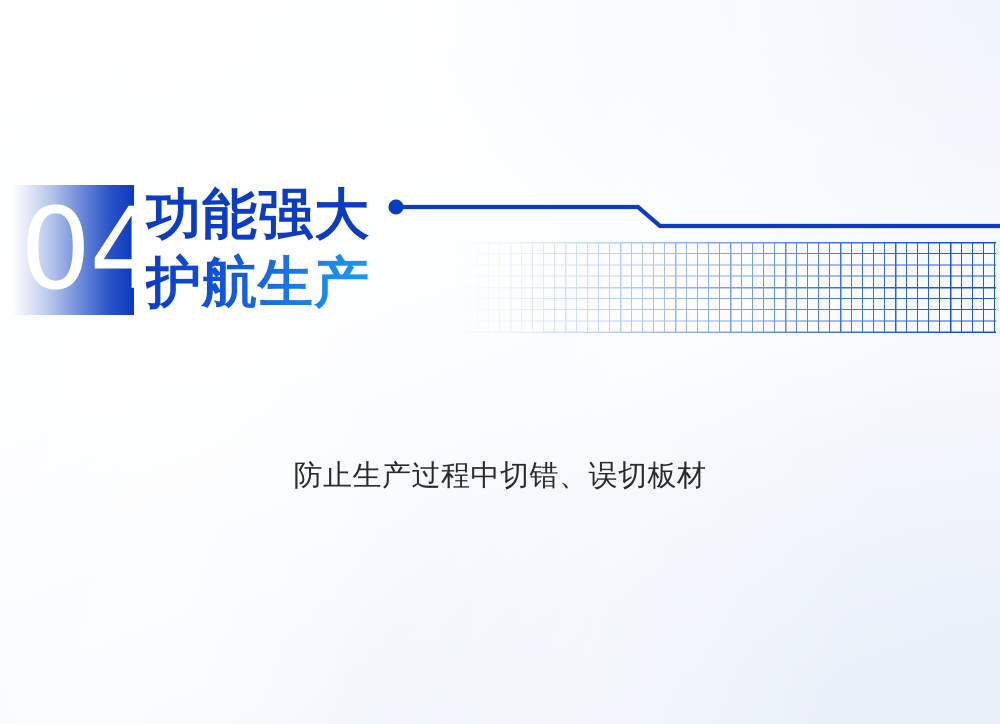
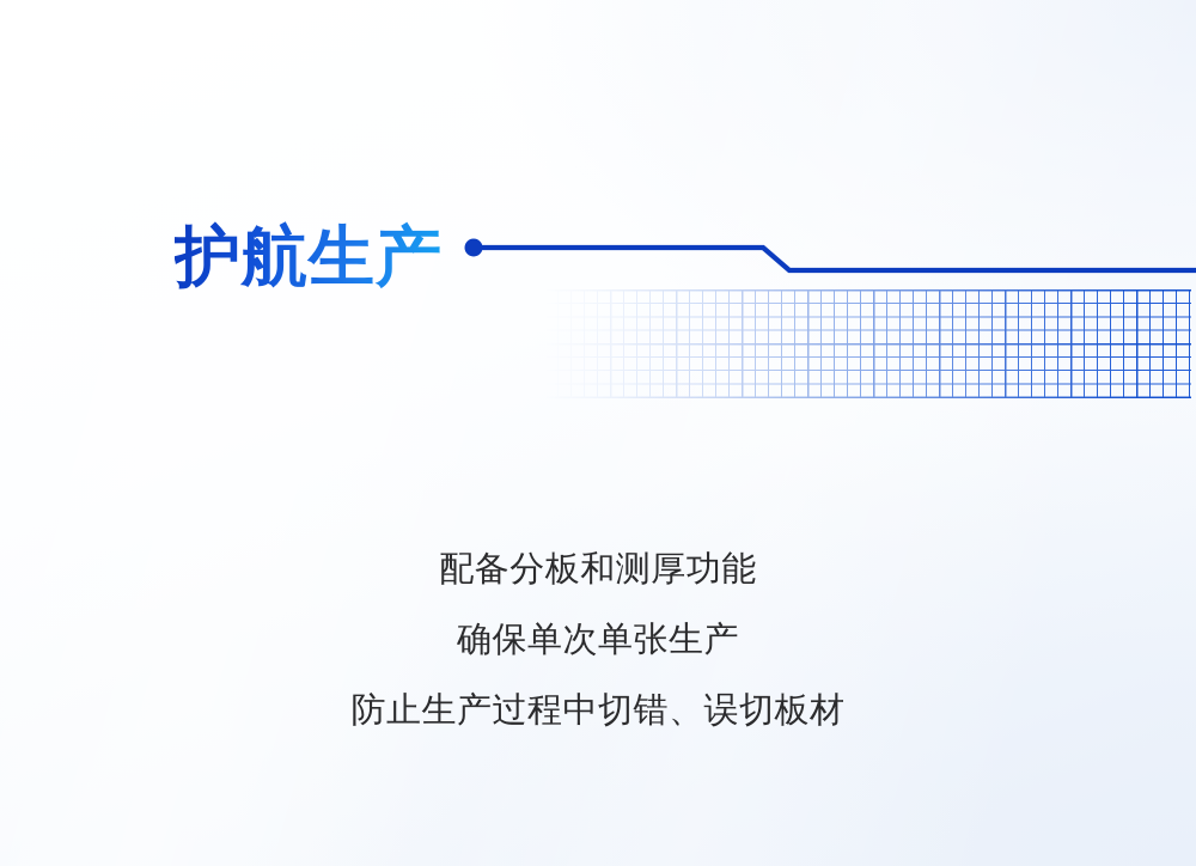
- 04
- 功能强大
  护航生产
+ 配备分板和测厚功能
+ 确保单次单张生产
  防止生产过程中切错、误切板材
